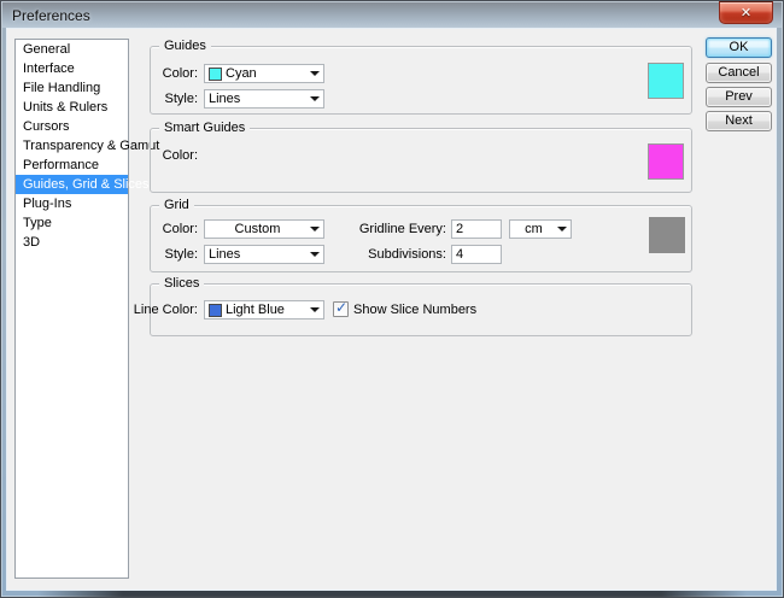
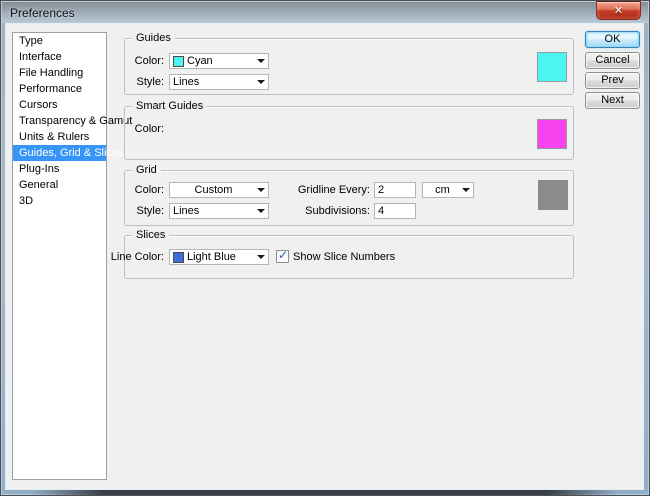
  Preferences
  ✕
- General
+ Type
  Interface
  File Handling
- Units & Rulers
+ Performance
  Cursors
  Transparency & Ga
- Performance
+ Units & Rulers
  Guides, Grid & Slices
  Plug-Ins
- Type
+ General
  3D
  Guides
  Color:
  Cyan
  Style:
  Lines
  Smart Guides
  Color:
  Grid
  Color:
  Custom
  Gridline Every:
  2
  cm
  Style:
  Lines
  Subdivisions:
  4
  Slices
  Line Color:
  Light Blue
  ✓
  Show Slice Numbers
  OK
  Cancel
  Prev
  Next
